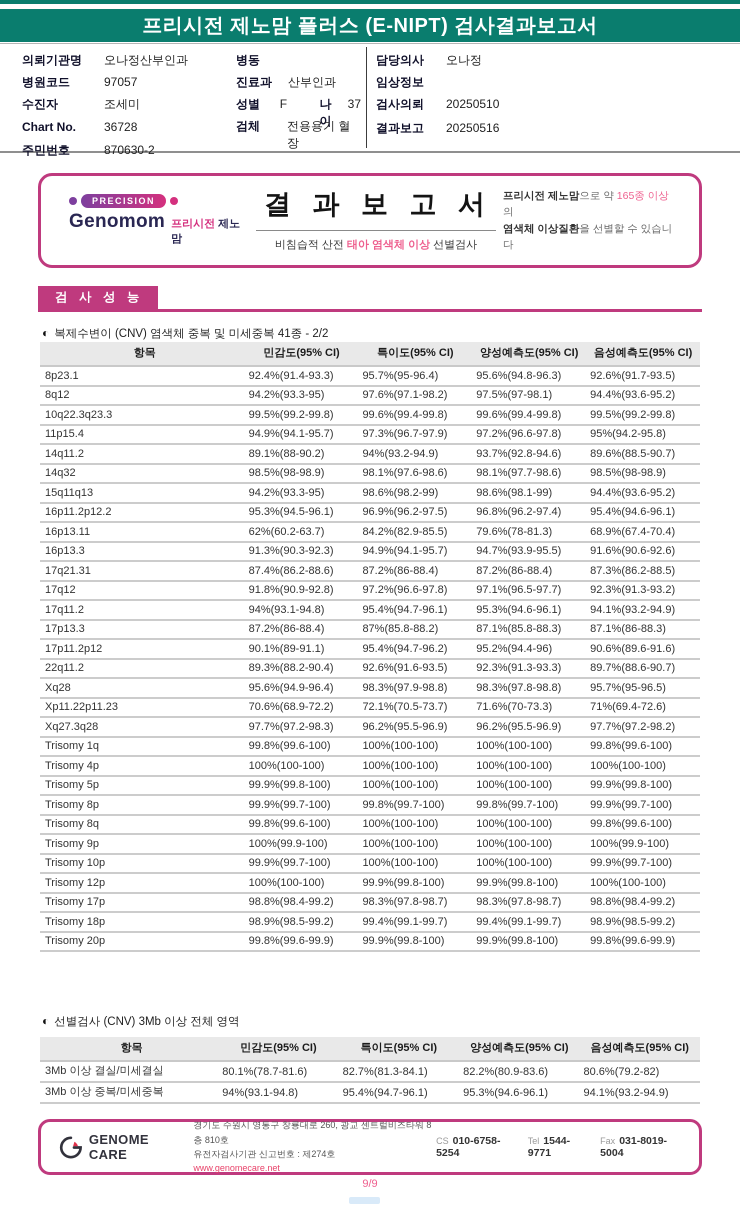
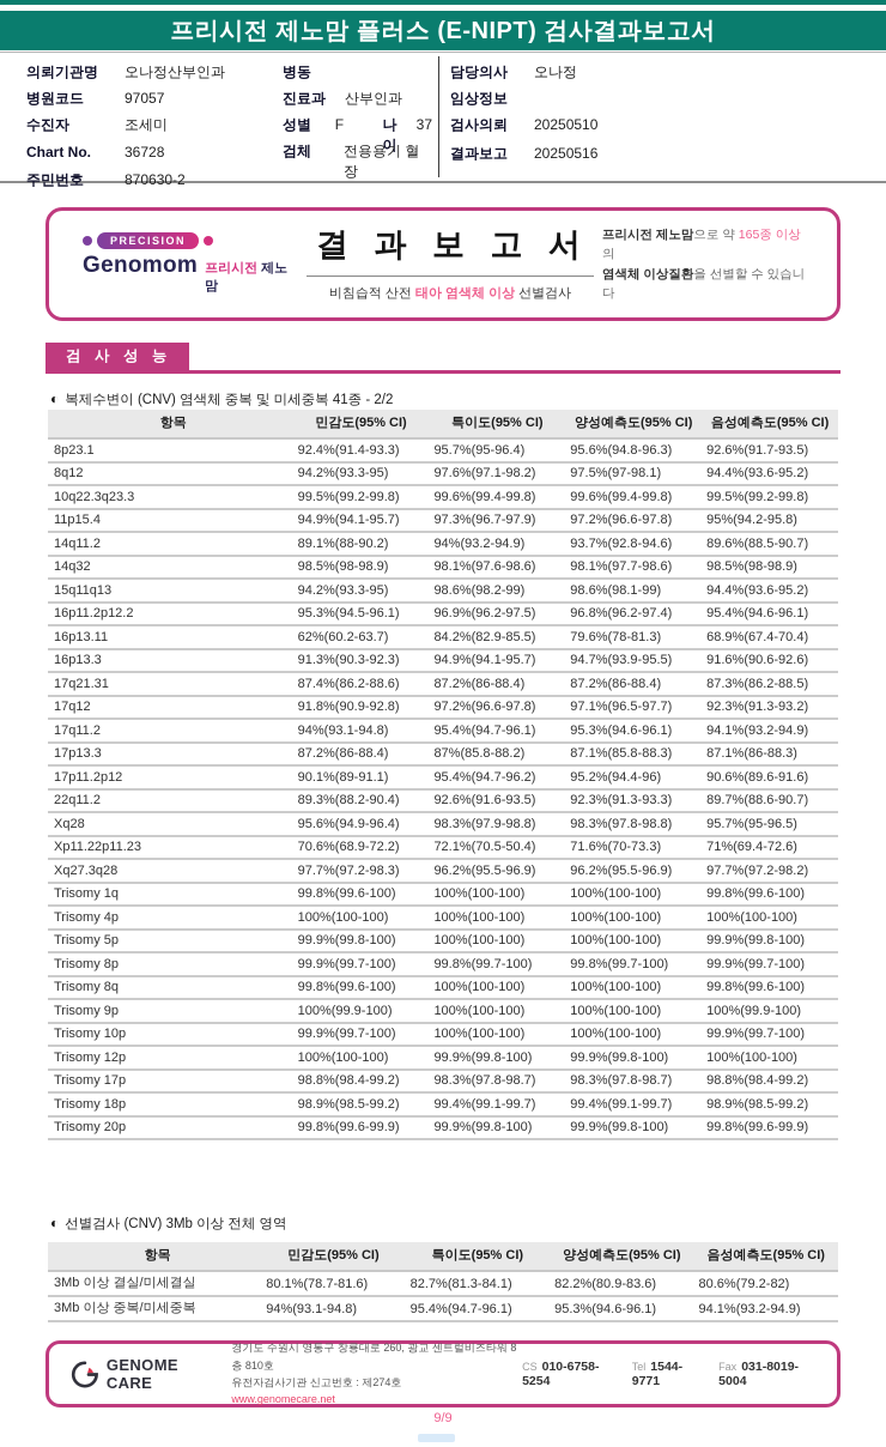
  프리시전 제노맘 플러스 (E-NIPT) 검사결과보고서
  의뢰기관명
  오나정산부인과
  병원코드
  97057
  수진자
  조세미
  Chart No.
  36728
  주민번호
  870630-2
  병동
  진료과
  산부인과
  성별
  F
  나이
  37
  검체
  전용용기 혈장
  담당의사
  오나정
  임상정보
  검사의뢰
  20250510
  결과보고
  20250516
  PRECISION
  Genomom
  프리시전 제노맘
  결 과 보 고 서
  비침습적 산전 태아 염색체 이상 선별검사
  프리시전 제노맘으로 약 165종 이상의
  염색체 이상질환을 선별할 수 있습니다
  검 사 성 능
  ◐ 복제수변이 (CNV) 염색체 중복 및 미세중복 41종 - 2/2
  항목	민감도(95% CI)	특이도(95% CI)	양성예측도(95% CI)	음성예측도(95% CI)
  8p23.1	92.4%(91.4-93.3)	95.7%(95-96.4)	95.6%(94.8-96.3)	92.6%(91.7-93.5)
  8q12	94.2%(93.3-95)	97.6%(97.1-98.2)	97.5%(97-98.1)	94.4%(93.6-95.2)
  10q22.3q23.3	99.5%(99.2-99.8)	99.6%(99.4-99.8)	99.6%(99.4-99.8)	99.5%(99.2-99.8)
  11p15.4	94.9%(94.1-95.7)	97.3%(96.7-97.9)	97.2%(96.6-97.8)	95%(94.2-95.8)
  14q11.2	89.1%(88-90.2)	94%(93.2-94.9)	93.7%(92.8-94.6)	89.6%(88.5-90.7)
  14q32	98.5%(98-98.9)	98.1%(97.6-98.6)	98.1%(97.7-98.6)	98.5%(98-98.9)
  15q11q13	94.2%(93.3-95)	98.6%(98.2-99)	98.6%(98.1-99)	94.4%(93.6-95.2)
  16p11.2p12.2	95.3%(94.5-96.1)	96.9%(96.2-97.5)	96.8%(96.2-97.4)	95.4%(94.6-96.1)
  16p13.11	62%(60.2-63.7)	84.2%(82.9-85.5)	79.6%(78-81.3)	68.9%(67.4-70.4)
  16p13.3	91.3%(90.3-92.3)	94.9%(94.1-95.7)	94.7%(93.9-95.5)	91.6%(90.6-92.6)
  17q21.31	87.4%(86.2-88.6)	87.2%(86-88.4)	87.2%(86-88.4)	87.3%(86.2-88.5)
  17q12	91.8%(90.9-92.8)	97.2%(96.6-97.8)	97.1%(96.5-97.7)	92.3%(91.3-93.2)
  17q11.2	94%(93.1-94.8)	95.4%(94.7-96.1)	95.3%(94.6-96.1)	94.1%(93.2-94.9)
  17p13.3	87.2%(86-88.4)	87%(85.8-88.2)	87.1%(85.8-88.3)	87.1%(86-88.3)
  17p11.2p12	90.1%(89-91.1)	95.4%(94.7-96.2)	95.2%(94.4-96)	90.6%(89.6-91.6)
  22q11.2	89.3%(88.2-90.4)	92.6%(91.6-93.5)	92.3%(91.3-93.3)	89.7%(88.6-90.7)
  Xq28	95.6%(94.9-96.4)	98.3%(97.9-98.8)	98.3%(97.8-98.8)	95.7%(95-96.5)
- Xp11.22p11.23	70.6%(68.9-72.2)	72.1%(70.5-73.7)	71.6%(70-73.3)	71%(69.4-72.6)
+ Xp11.22p11.23	70.6%(68.9-72.2)	72.1%(70.5-50.4)	71.6%(70-73.3)	71%(69.4-72.6)
  Xq27.3q28	97.7%(97.2-98.3)	96.2%(95.5-96.9)	96.2%(95.5-96.9)	97.7%(97.2-98.2)
  Trisomy 1q	99.8%(99.6-100)	100%(100-100)	100%(100-100)	99.8%(99.6-100)
  Trisomy 4p	100%(100-100)	100%(100-100)	100%(100-100)	100%(100-100)
  Trisomy 5p	99.9%(99.8-100)	100%(100-100)	100%(100-100)	99.9%(99.8-100)
  Trisomy 8p	99.9%(99.7-100)	99.8%(99.7-100)	99.8%(99.7-100)	99.9%(99.7-100)
  Trisomy 8q	99.8%(99.6-100)	100%(100-100)	100%(100-100)	99.8%(99.6-100)
  Trisomy 9p	100%(99.9-100)	100%(100-100)	100%(100-100)	100%(99.9-100)
  Trisomy 10p	99.9%(99.7-100)	100%(100-100)	100%(100-100)	99.9%(99.7-100)
  Trisomy 12p	100%(100-100)	99.9%(99.8-100)	99.9%(99.8-100)	100%(100-100)
  Trisomy 17p	98.8%(98.4-99.2)	98.3%(97.8-98.7)	98.3%(97.8-98.7)	98.8%(98.4-99.2)
  Trisomy 18p	98.9%(98.5-99.2)	99.4%(99.1-99.7)	99.4%(99.1-99.7)	98.9%(98.5-99.2)
  Trisomy 20p	99.8%(99.6-99.9)	99.9%(99.8-100)	99.9%(99.8-100)	99.8%(99.6-99.9)
  ◐ 선별검사 (CNV) 3Mb 이상 전체 영역
  항목	민감도(95% CI)	특이도(95% CI)	양성예측도(95% CI)	음성예측도(95% CI)
  3Mb 이상 결실/미세결실	80.1%(78.7-81.6)	82.7%(81.3-84.1)	82.2%(80.9-83.6)	80.6%(79.2-82)
  3Mb 이상 중복/미세중복	94%(93.1-94.8)	95.4%(94.7-96.1)	95.3%(94.6-96.1)	94.1%(93.2-94.9)
  GENOME CARE
  경기도 수원시 영통구 창룡대로 260, 광교 센트럴비즈타워 8층 810호
  유전자검사기관 신고번호 : 제274호
  www.genomecare.net
  CS 010-6758-5254
  Tel 1544-9771
  Fax 031-8019-5004
  9/9
